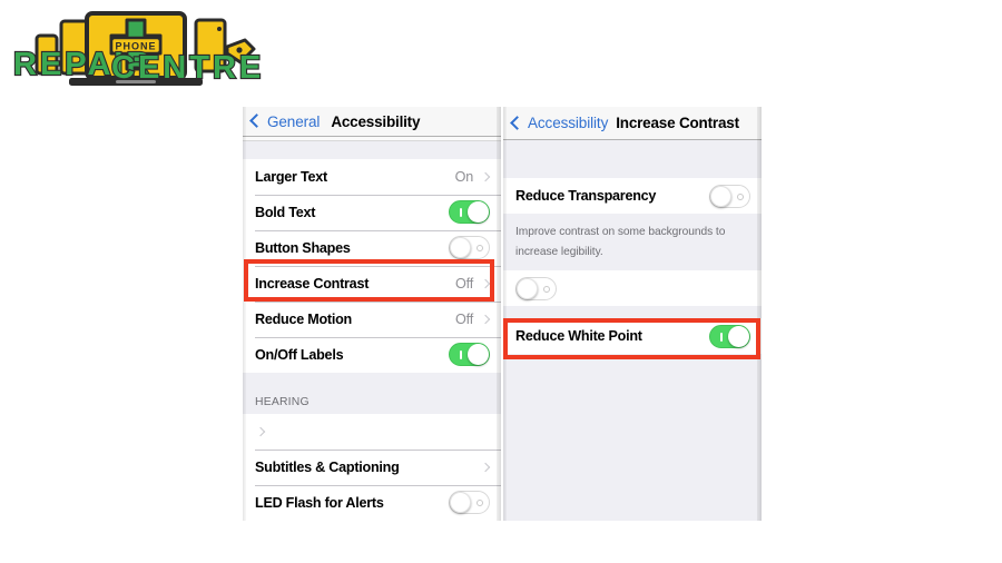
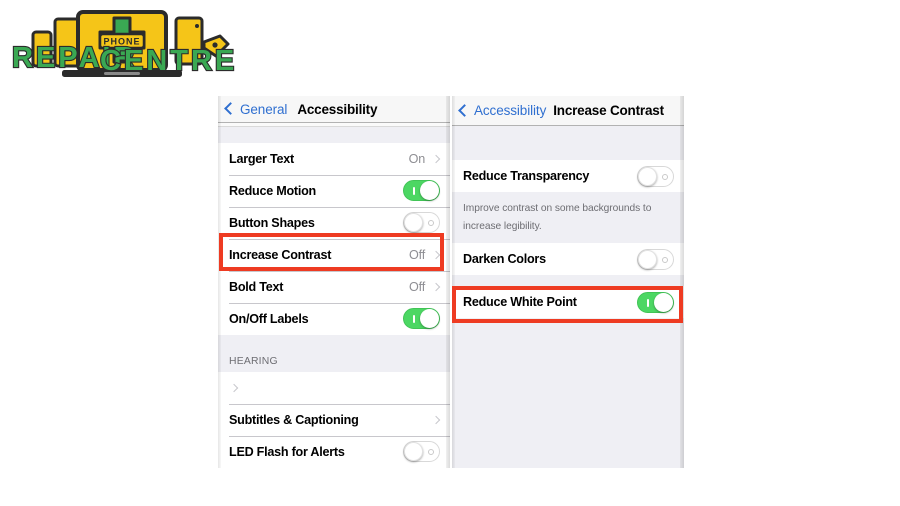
  PHONE
  REPAIR
  CENTRE
  General
  Accessibility
  Larger Text
  On
- Bold Text
+ Reduce Motion
  Button Shapes
  Increase Contrast
  Off
- Reduce Motion
+ Bold Text
  Off
  On/Off Labels
  HEARING
  Subtitles & Captioning
  LED Flash for Alerts
  Accessibility
  Increase Contrast
  Reduce Transparency
  Improve contrast on some backgrounds to increase legibility.
+ Darken Colors
  Reduce White Point
